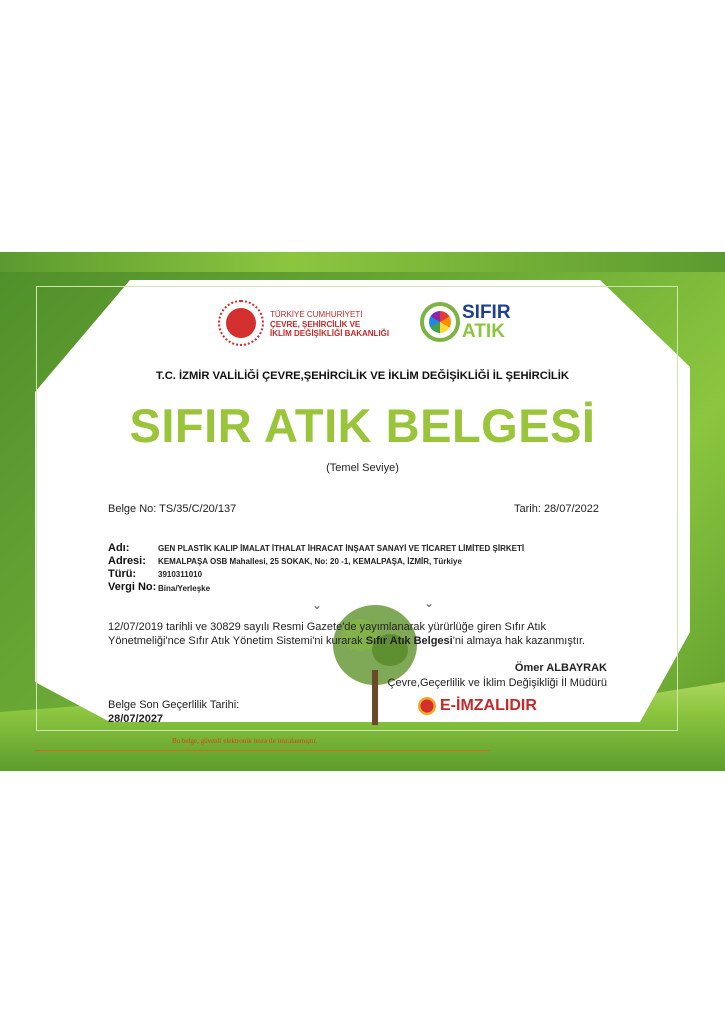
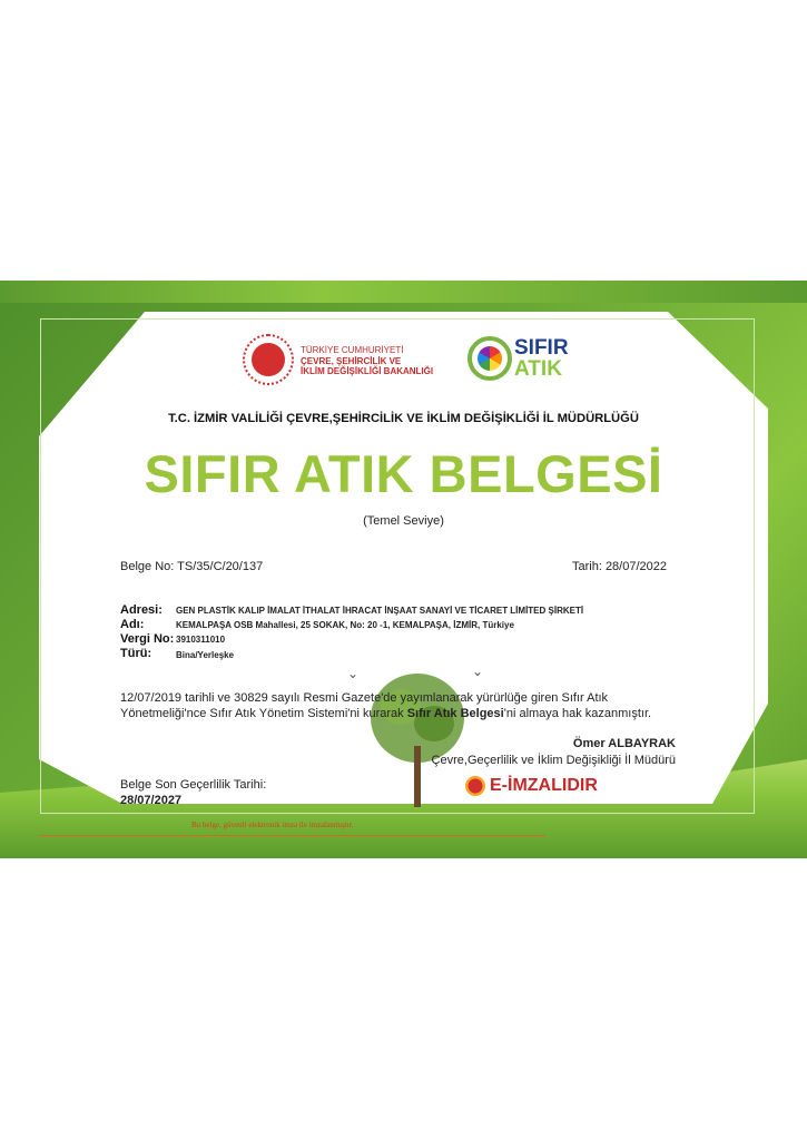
  TÜRKİYE CUMHURİYETİ
  ÇEVRE, ŞEHİRCİLİK VE
  İKLİM DEĞİŞİKLİĞİ BAKANLIĞI
  SIFIR
  ATIK
- T.C. İZMİR VALİLİĞİ ÇEVRE,ŞEHİRCİLİK VE İKLİM DEĞİŞİKLİĞİ İL ŞEHİRCİLİK
+ T.C. İZMİR VALİLİĞİ ÇEVRE,ŞEHİRCİLİK VE İKLİM DEĞİŞİKLİĞİ İL MÜDÜRLÜĞÜ
  SIFIR ATIK BELGESİ
  (Temel Seviye)
  Belge No: TS/35/C/20/137
  Tarih: 28/07/2022
- Adı:
+ Adresi:
  GEN PLASTİK KALIP İMALAT İTHALAT İHRACAT İNŞAAT SANAYİ VE TİCARET LİMİTED ŞİRKETİ
- Adresi:
+ Adı:
  KEMALPAŞA OSB Mahallesi, 25 SOKAK, No: 20 -1, KEMALPAŞA, İZMİR, Türkiye
- Türü:
+ Vergi No:
  3910311010
- Vergi No:
+ Türü:
  Bina/Yerleşke
  ⌄
  ⌄
  12/07/2019 tarihli ve 30829 sayılı Resmi Gazete'de yayımlanarak yürürlüğe giren Sıfır Atık Yönetmeliği'nce Sıfır Atık Yönetim Sistemi'ni kurarak Sıfır Atık Belgesi'ni almaya hak kazanmıştır.
  Ömer ALBAYRAK
  Çevre,Geçerlilik ve İklim Değişikliği İl Müdürü
  E-İMZALIDIR
  Belge Son Geçerlilik Tarihi:
  28/07/2027
  Bu belge, güvenli elektronik imza ile imzalanmıştır.
